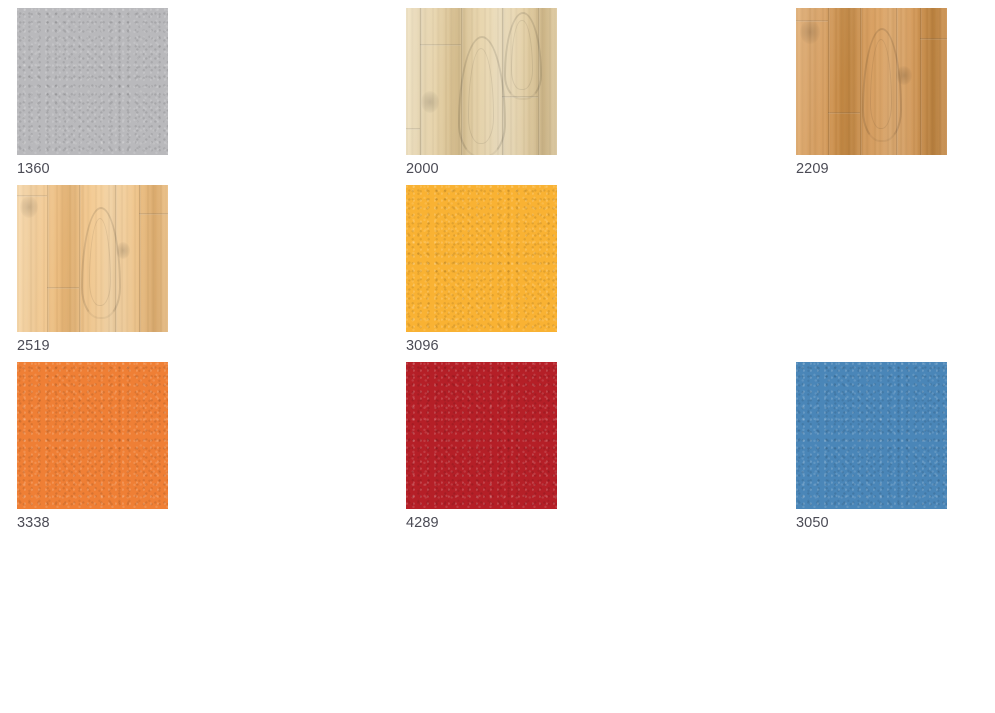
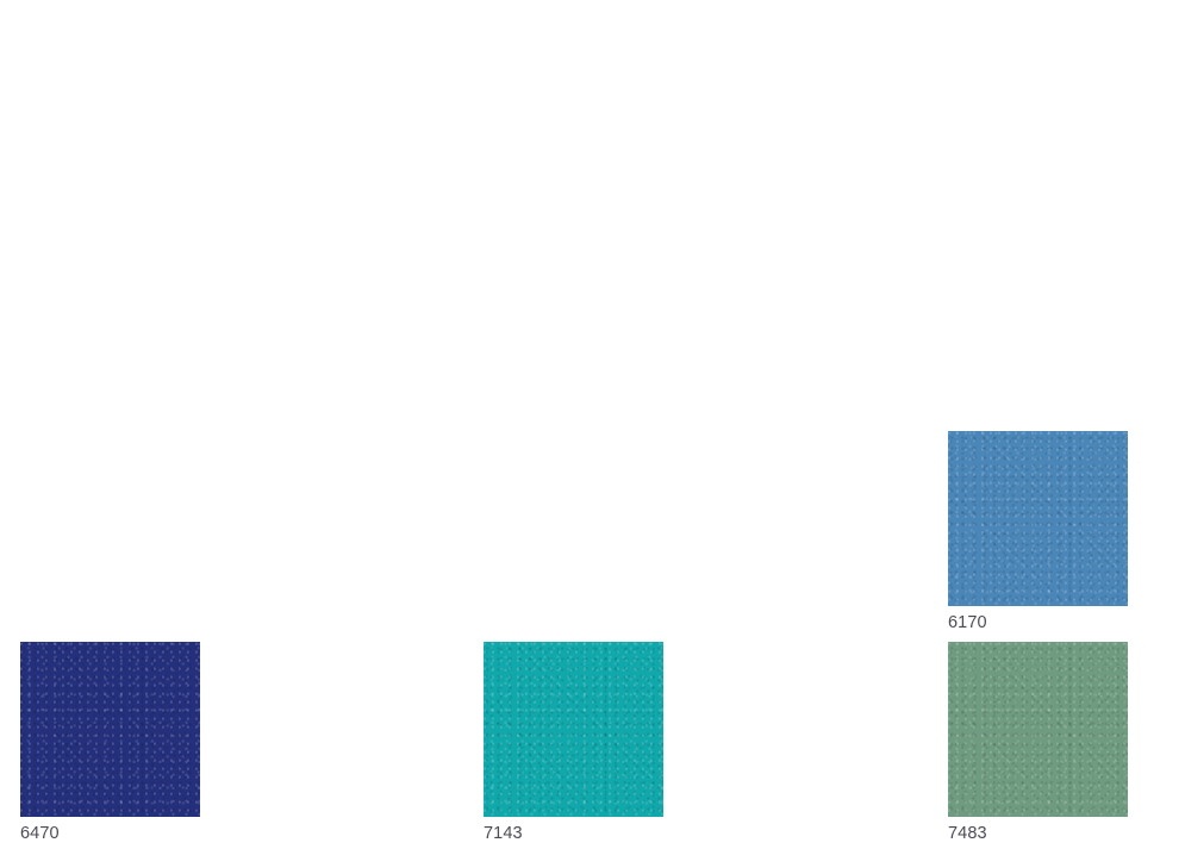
- 1360
- 2000
- 2209
- 2519
- 3096
- 3338
- 4289
- 3050
+ 6170
+ 6470
+ 7143
+ 7483
